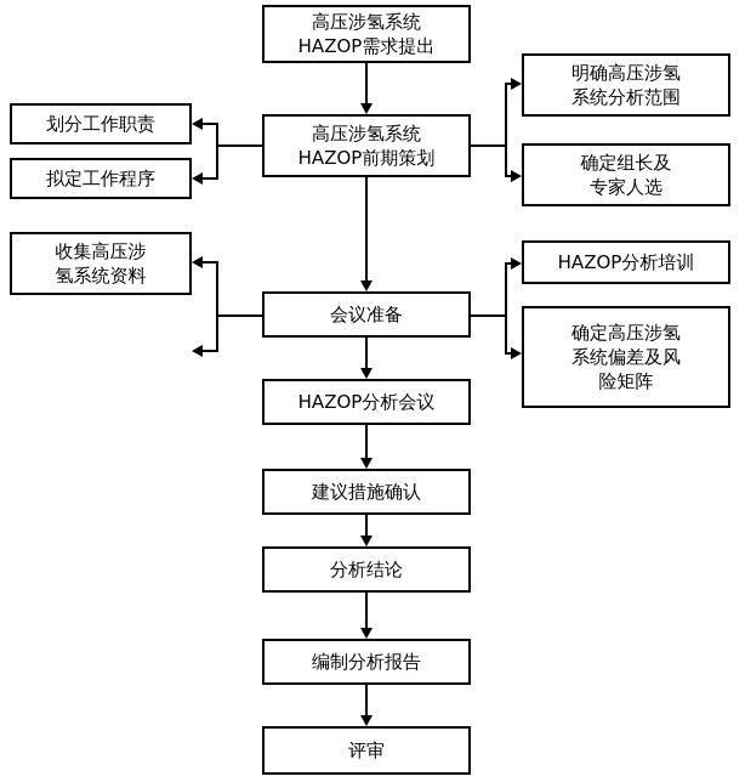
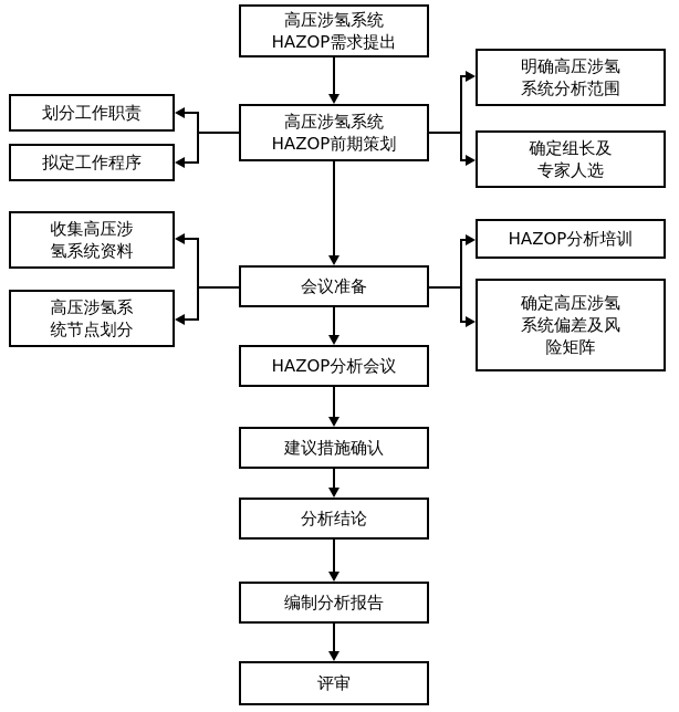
  高压涉氢系统
  HAZOP需求提出
  高压涉氢系统
  HAZOP前期策划
  划分工作职责
  拟定工作程序
  明确高压涉氢
  系统分析范围
  确定组长及
  专家人选
  收集高压涉
  氢系统资料
+ 高压涉氢系
+ 统节点划分
  会议准备
  HAZOP分析培训
  确定高压涉氢
  系统偏差及风
  险矩阵
  HAZOP分析会议
  建议措施确认
  分析结论
  编制分析报告
  评审
